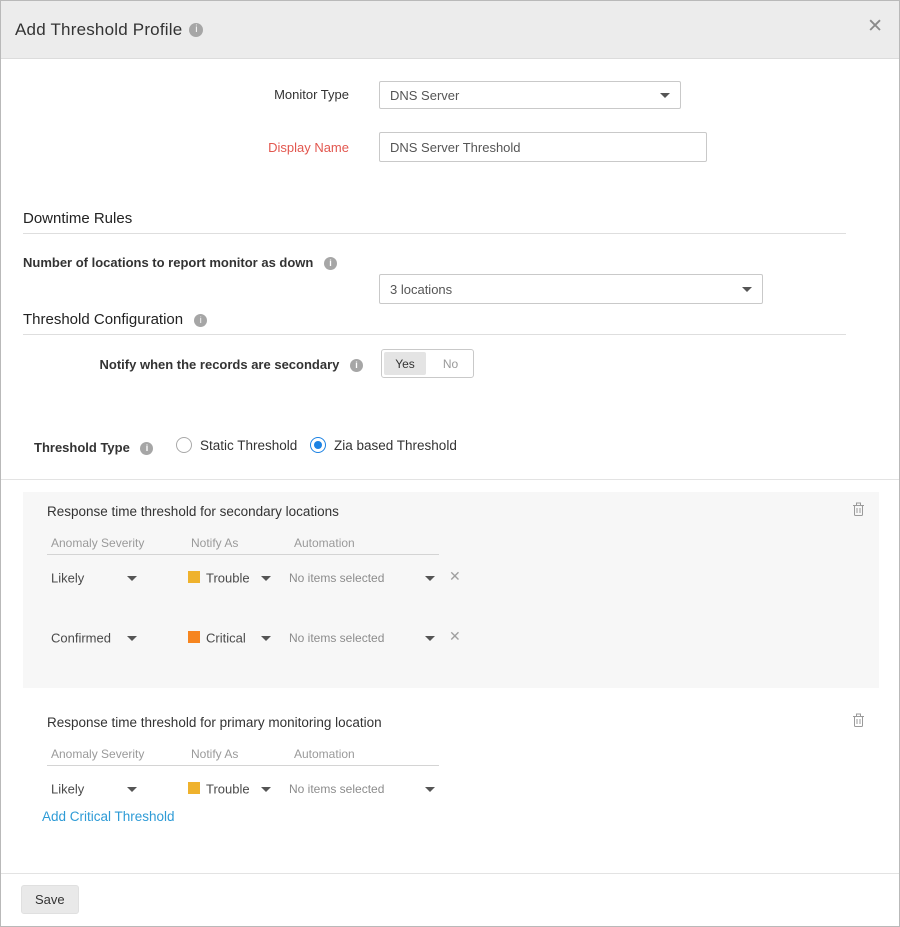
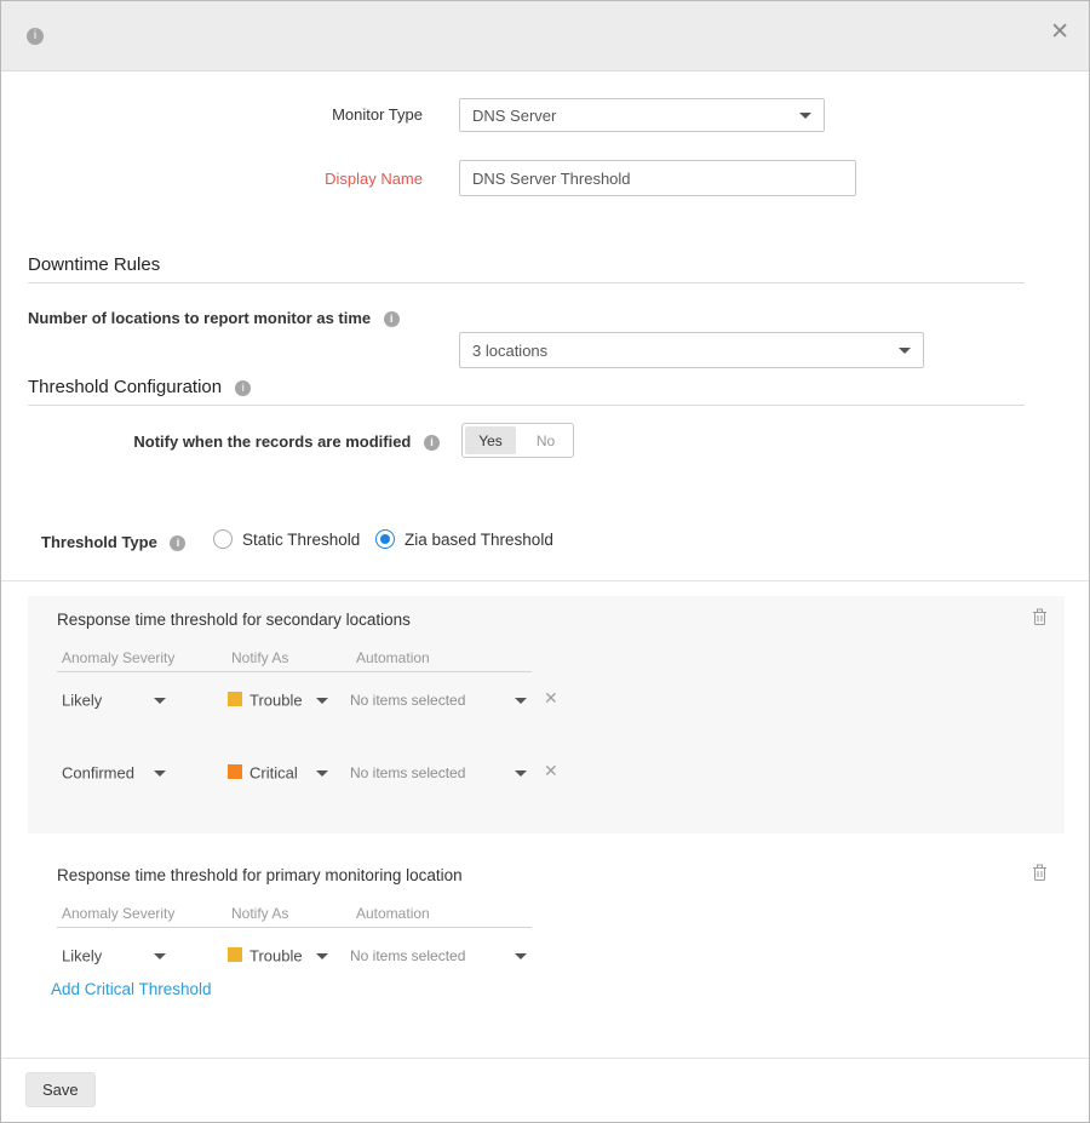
- Add Threshold Profile
  i
  ✕
  Monitor Type
  DNS Server
  Display Name
  DNS Server Threshold
  Downtime Rules
- Number of locations to report monitor as down i
+ Number of locations to report monitor as time i
  3 locations
  Threshold Configuration i
- Notify when the records are secondary i
+ Notify when the records are modified i
  Yes
  No
  Threshold Type i
  Static Threshold
  Zia based Threshold
  Response time threshold for secondary locations
  Anomaly Severity
  Notify As
  Automation
  Likely
  Trouble
  No items selected
  ✕
  Confirmed
  Critical
  No items selected
  ✕
  Response time threshold for primary monitoring location
  Anomaly Severity
  Notify As
  Automation
  Likely
  Trouble
  No items selected
  Add Critical Threshold
  Save
